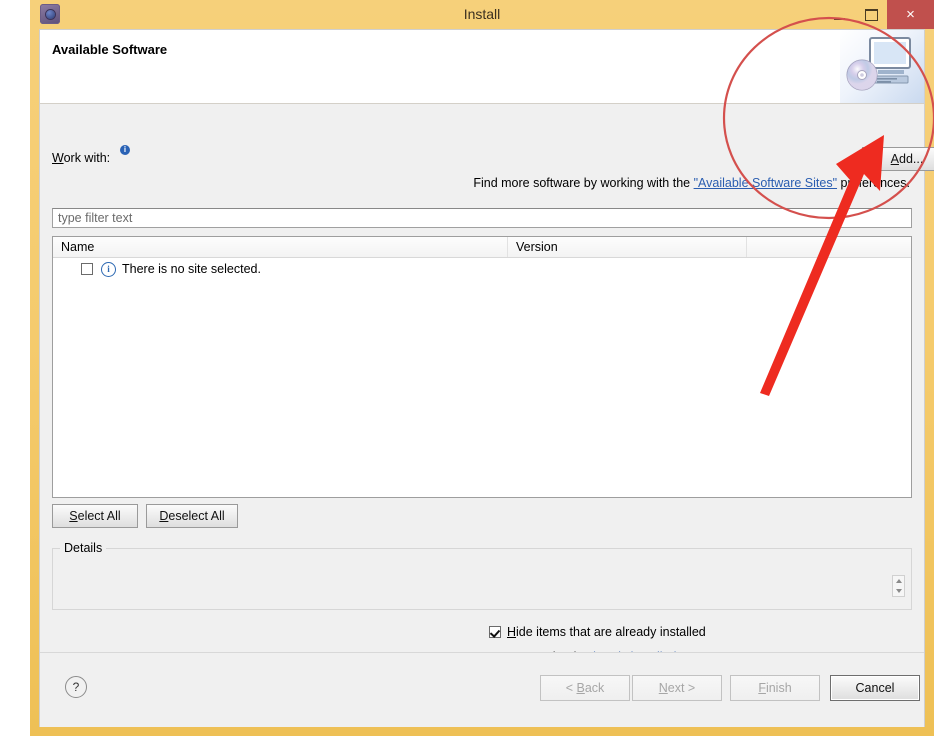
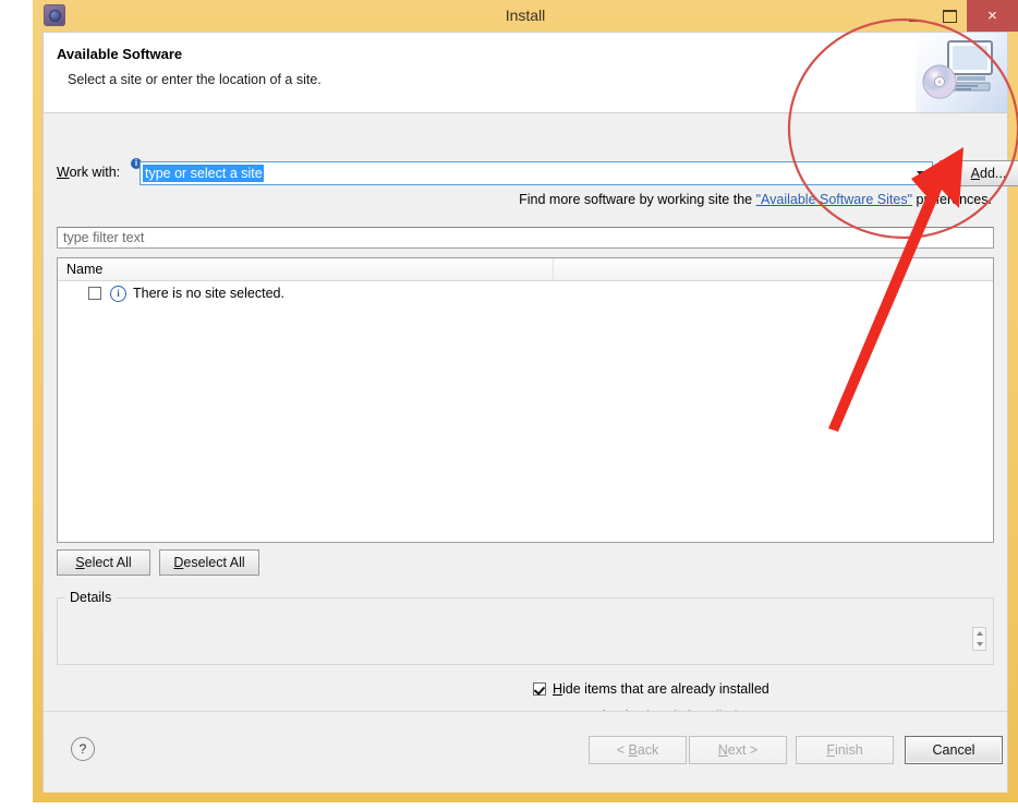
  Install
  ×
  Available Software
+ Select a site or enter the location of a site.
  Work with:
  i
+ type or select a site
  Add...
- Find more software by working with the "Available Software Sites" pfernces
+ Find more software by working site the "Available Software Sites" pfernces
  type filter text
  Name
- Version
  i
  There is no site selected.
  Select All
  Deselect All
  Details
  Hide items that are already installed
  ?
  < Back
  Next >
  Finish
  Cancel
